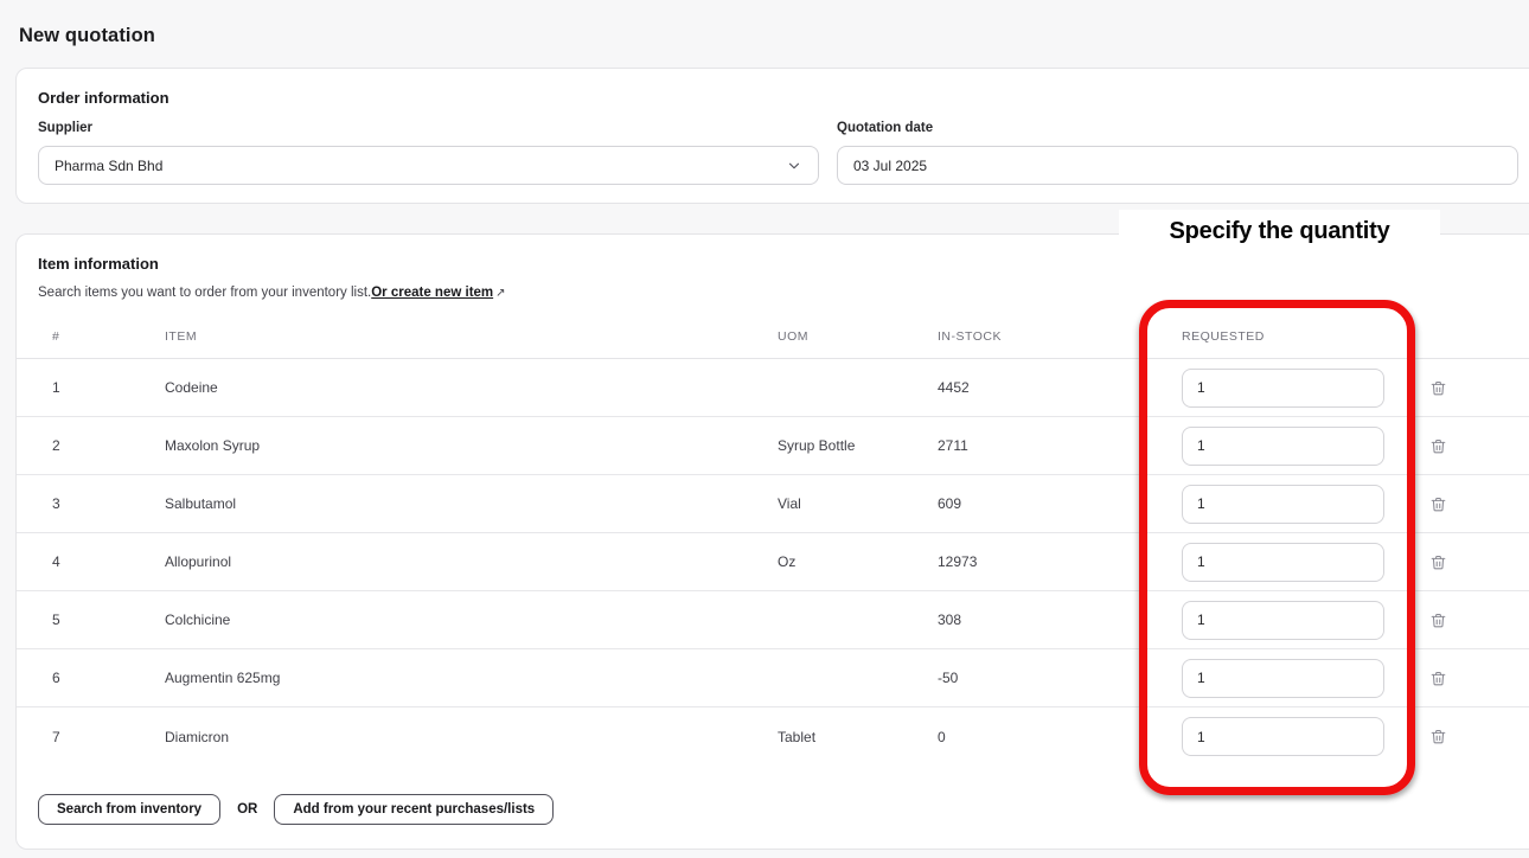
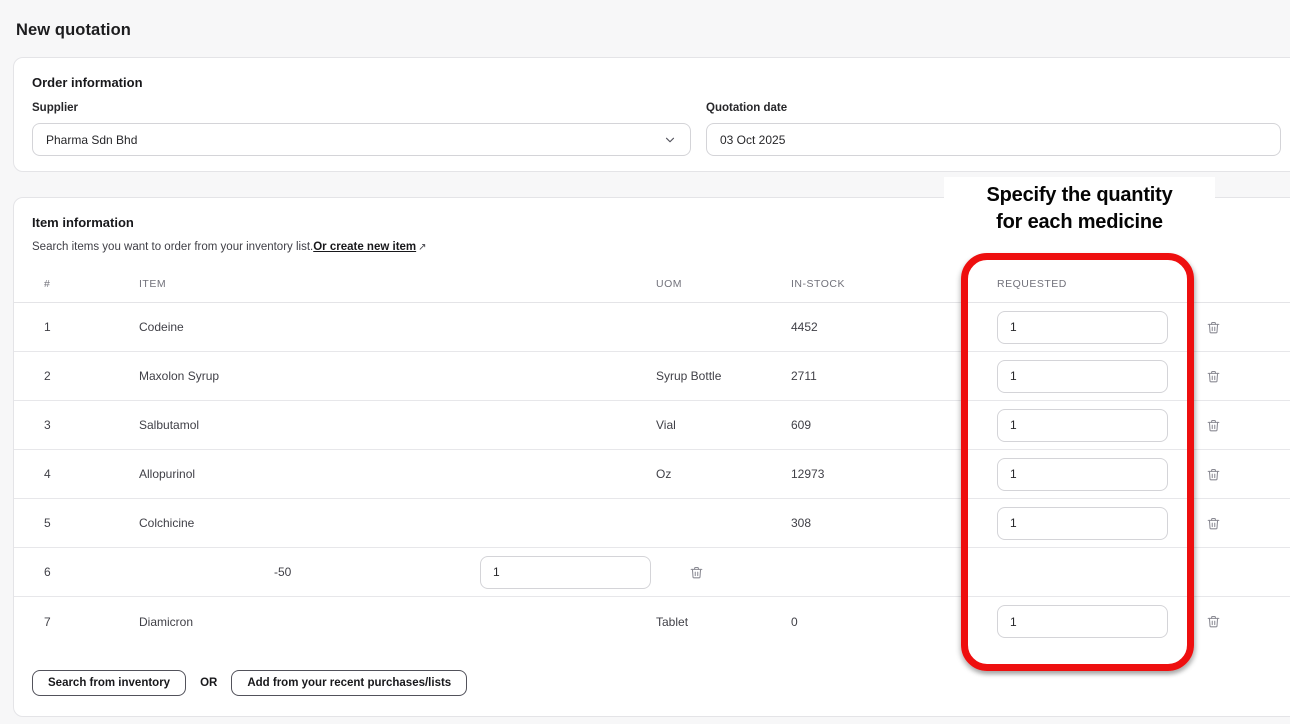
  New quotation
  Order information
  Supplier
  Pharma Sdn Bhd
  Quotation date
- 03 Jul 2025
+ 03 Oct 2025
  Item information
  Search items you want to order from your inventory list.Or create new item ↗
  #
  ITEM
  UOM
  IN-STOCK
  REQUESTED
  1
  Codeine
  4452
  1
  2
  Maxolon Syrup
  Syrup Bottle
  2711
  1
  3
  Salbutamol
  Vial
  609
  1
  4
  Allopurinol
  Oz
  12973
  1
  5
  Colchicine
  308
  1
  6
- Augmentin 625mg
  -50
  1
  7
  Diamicron
  Tablet
  0
  1
  Search from inventory
  OR
  Add from your recent purchases/lists
  Specify the quantity
+ for each medicine
